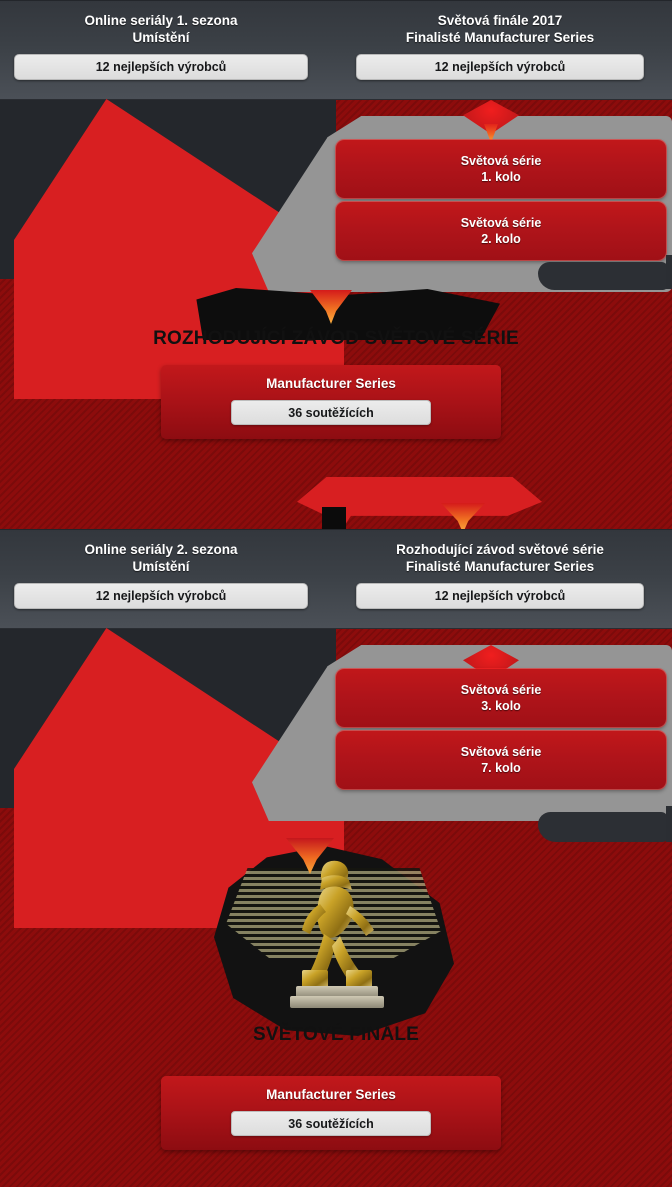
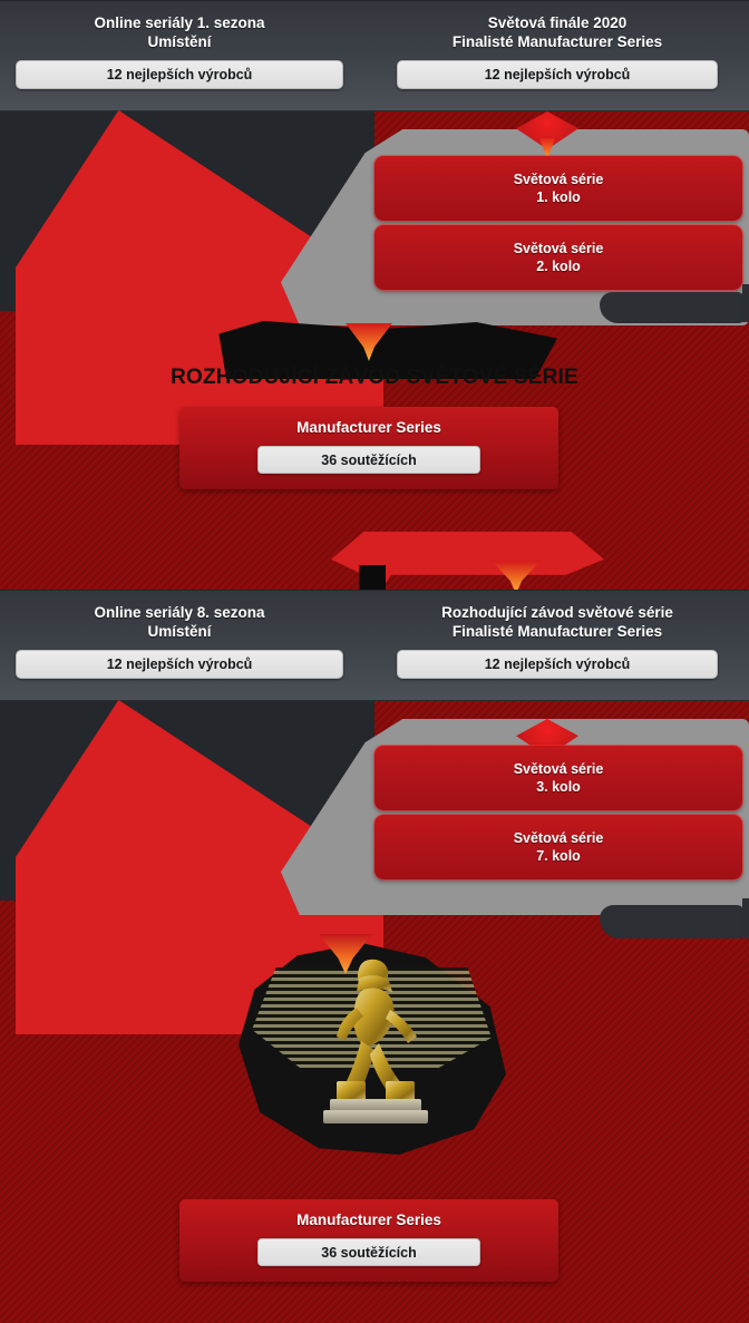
  Online seriály 1. sezona
  Umístění
  12 nejlepších výrobců
- Světová finále 2017
+ Světová finále 2020
  Finalisté Manufacturer Series
  12 nejlepších výrobců
  Světová série
  1. kolo
  Světová série
  2. kolo
  ROZHODUJÍCÍ ZÁVOD SVĚTOVÉ SÉRIE
  Manufacturer Series
  36 soutěžících
- Online seriály 2. sezona
+ Online seriály 8. sezona
  Umístění
  12 nejlepších výrobců
  Rozhodující závod světové série
  Finalisté Manufacturer Series
  12 nejlepších výrobců
  Světová série
  3. kolo
  Světová série
  7. kolo
- SVĚTOVÉ FINÁLE
  Manufacturer Series
  36 soutěžících
